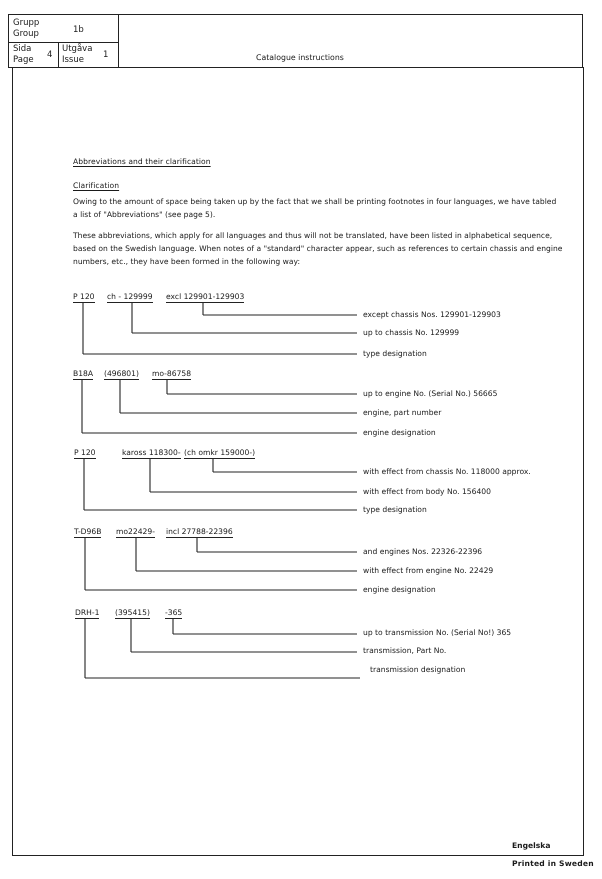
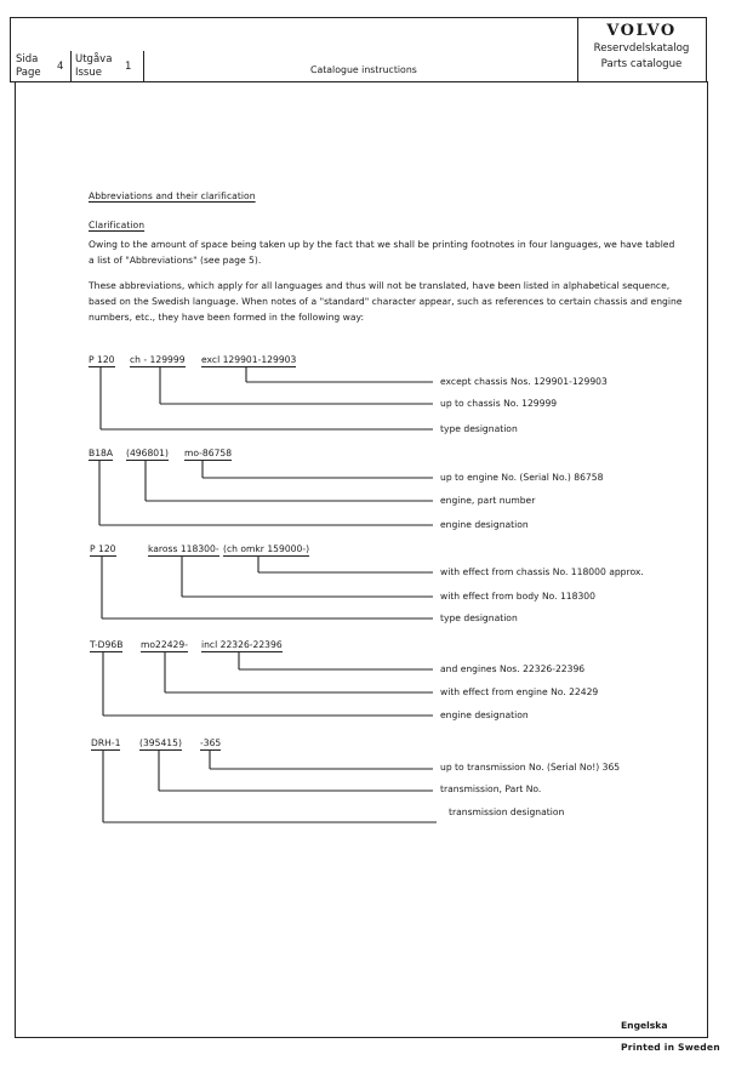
- Grupp
- Group
- 1b
  Sida
  Page
  4
  Utgåva
  Issue
  1
  Catalogue instructions
+ VOLVO
+ Reservdelskatalog
+ Parts catalogue
  Abbreviations and their clarification
  Clarification
  Owing to the amount of space being taken up by the fact that we shall be printing footnotes in four languages, we have tabled a list of "Abbreviations" (see page 5).
  These abbreviations, which apply for all languages and thus will not be translated, have been listed in alphabetical sequence, based on the Swedish language. When notes of a "standard" character appear, such as references to certain chassis and engine numbers, etc., they have been formed in the following way:
  P 120
  ch - 129999
  excl 129901-129903
  except chassis Nos. 129901-129903
  up to chassis No. 129999
  type designation
  B18A
  (496801)
  mo-86758
- up to engine No. (Serial No.) 56665
+ up to engine No. (Serial No.) 86758
  engine, part number
  engine designation
  P 120
  kaross 118300-
  (ch omkr 159000-)
  with effect from chassis No. 118000 approx.
- with effect from body No. 156400
+ with effect from body No. 118300
  type designation
  T-D96B
  mo22429-
- incl 27788-22396
+ incl 22326-22396
  and engines Nos. 22326-22396
  with effect from engine No. 22429
  engine designation
  DRH-1
  (395415)
  -365
  up to transmission No. (Serial No!) 365
  transmission, Part No.
  transmission designation
  Engelska
  Printed in Sweden
